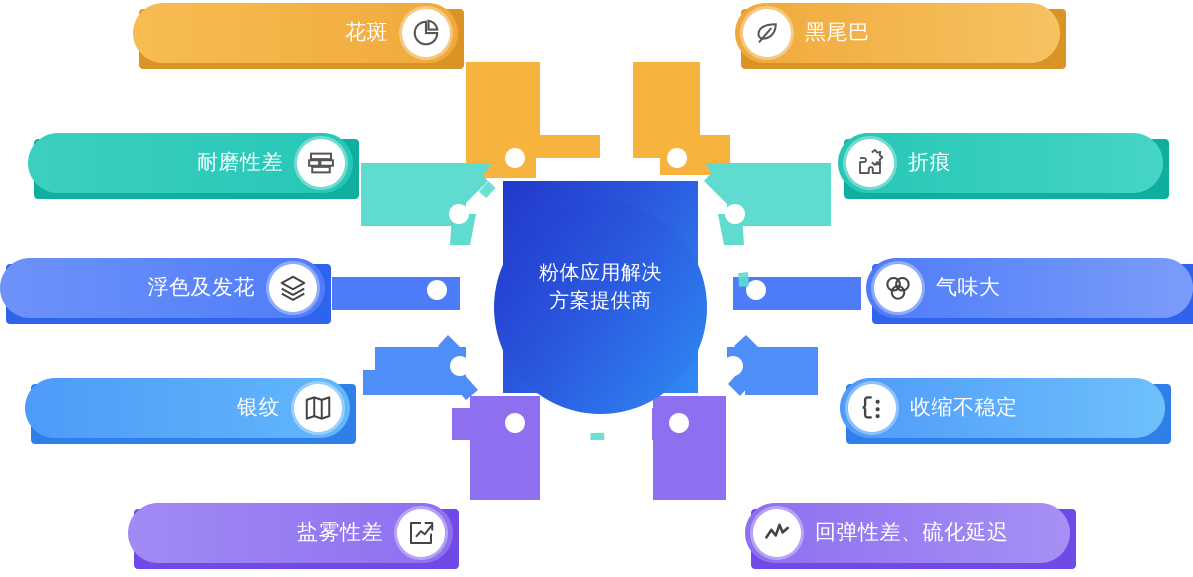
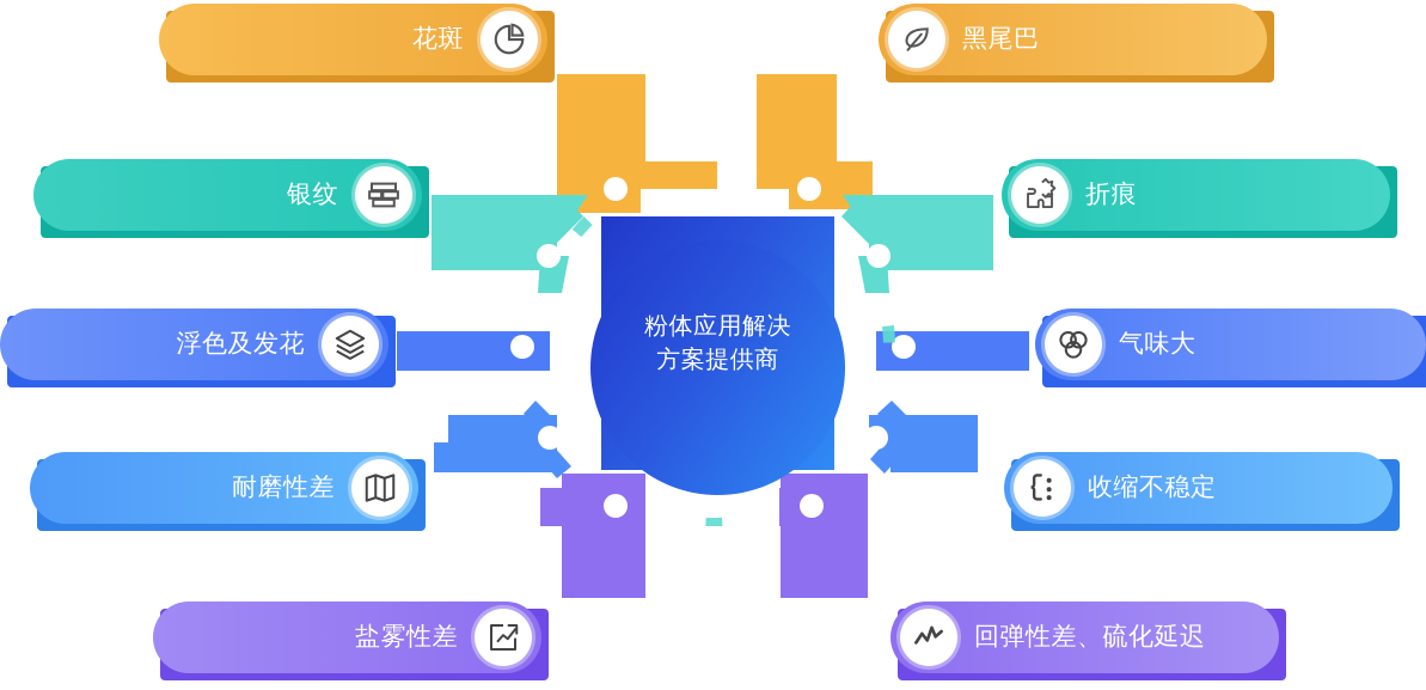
  粉体应用解决
  方案提供商
  花斑
- 耐磨性差
+ 银纹
  浮色及发花
- 银纹
+ 耐磨性差
  盐雾性差
  黑尾巴
  折痕
  气味大
  收缩不稳定
  回弹性差、硫化延迟
